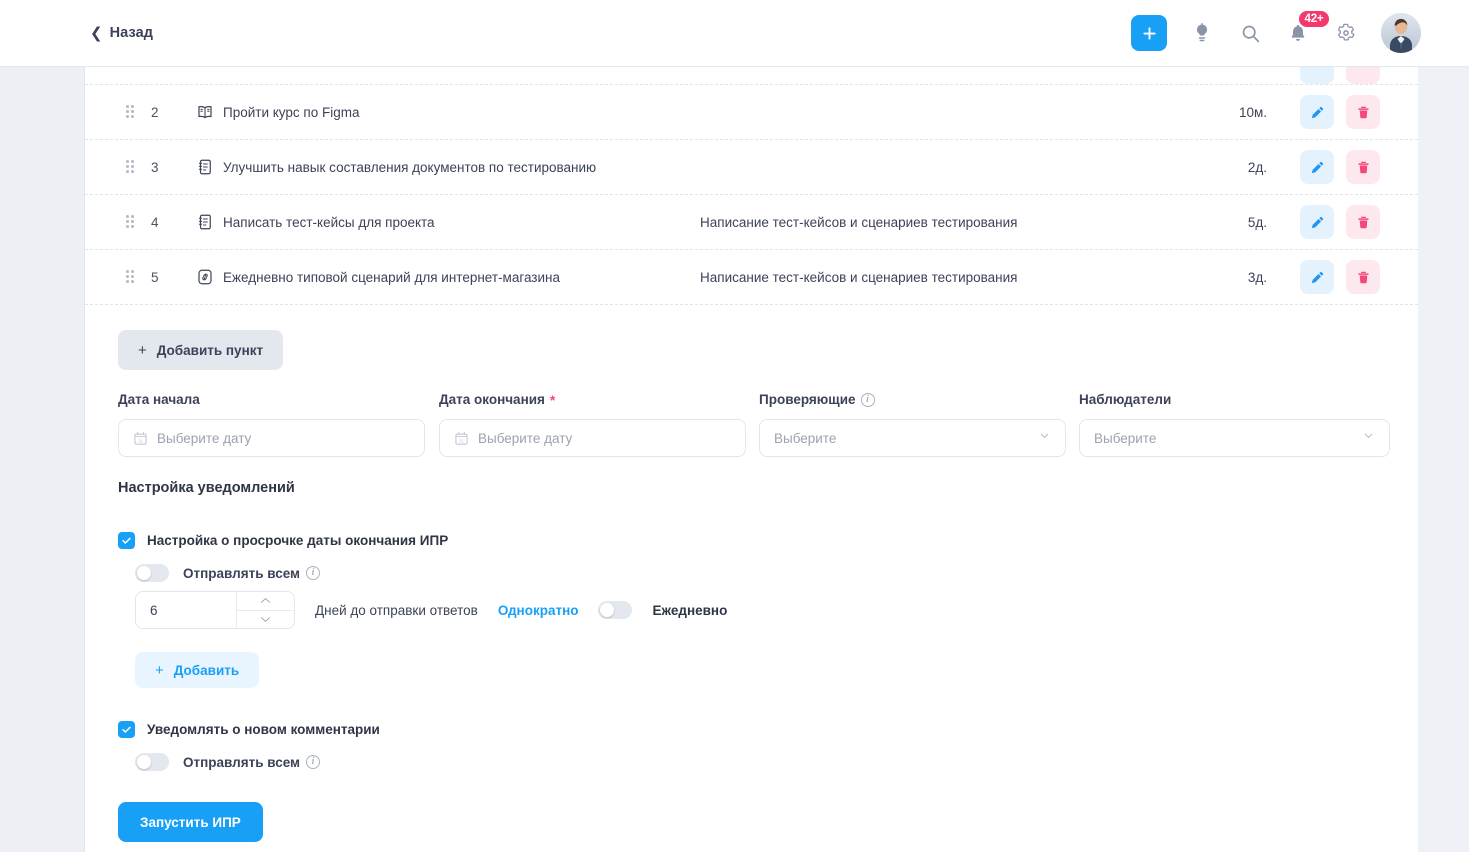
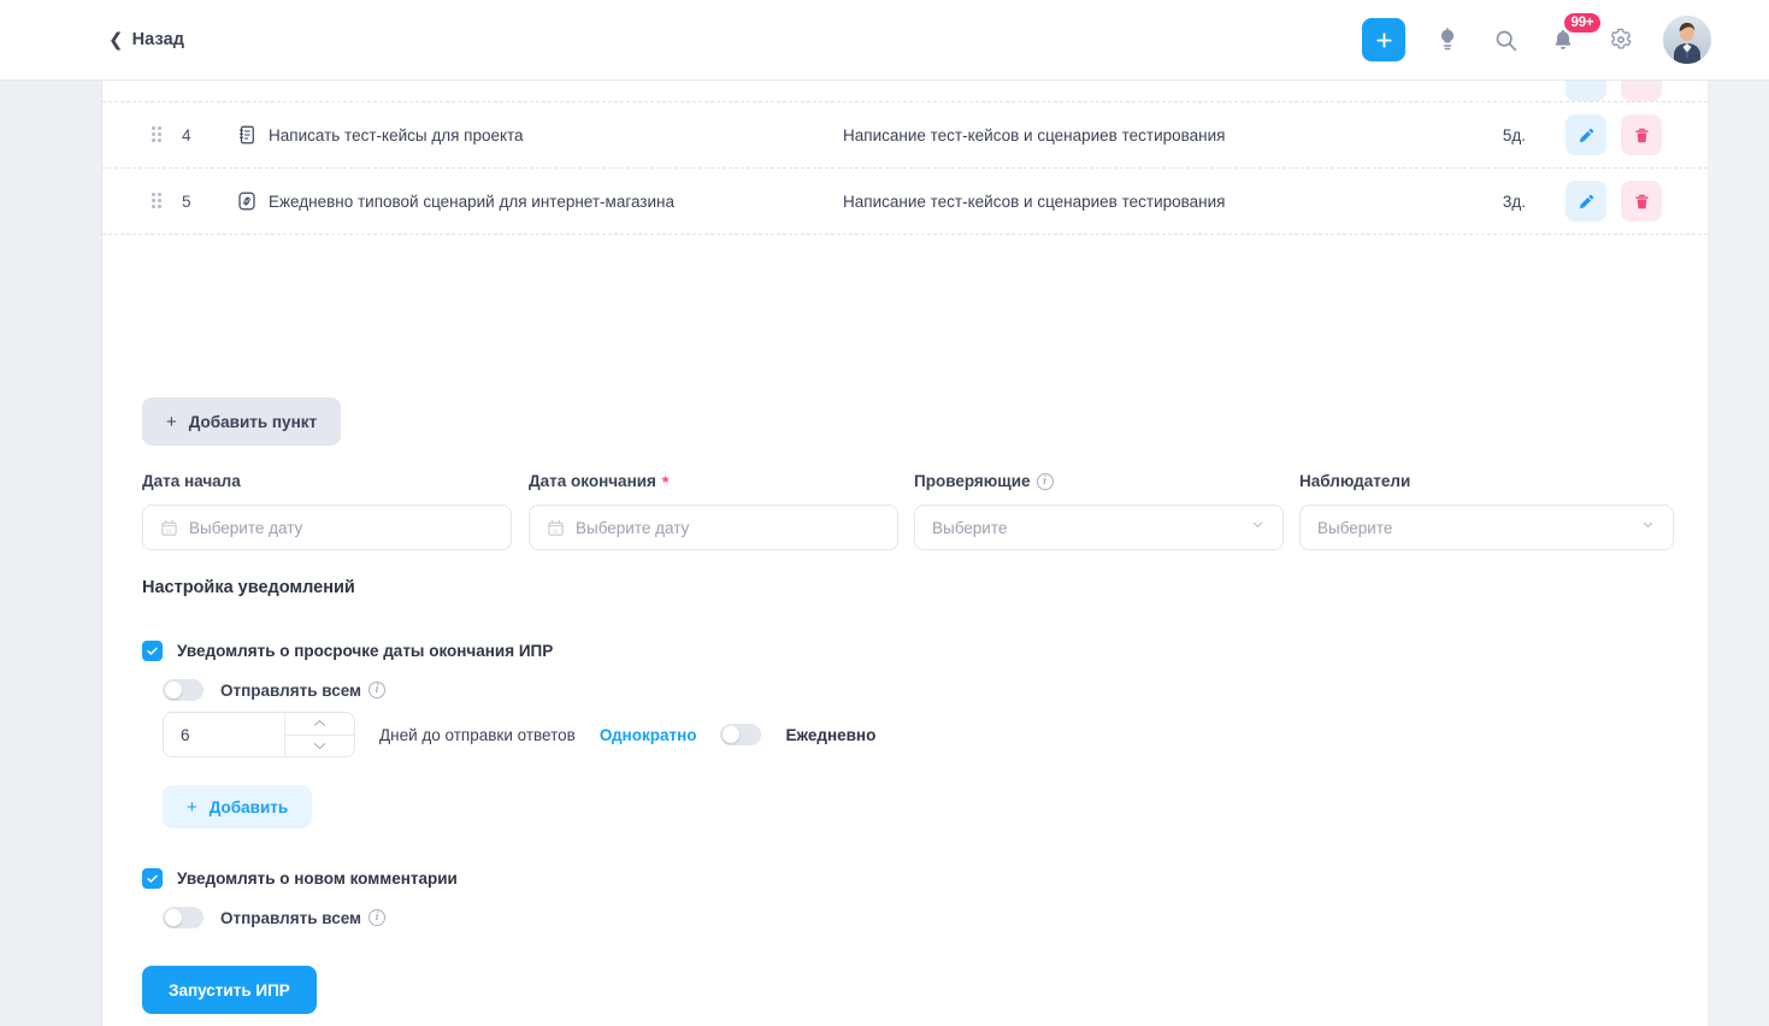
  ❮
  Назад
- 42+
+ 99+
- 2
- Пройти курс по Figma
- 10м.
- 3
- Улучшить навык составления документов по тестированию
- 2д.
  4
  Написать тест-кейсы для проекта
  Написание тест-кейсов и сценариев тестирования
  5д.
  5
  Ежедневно типовой сценарий для интернет-магазина
  Написание тест-кейсов и сценариев тестирования
  3д.
  +
  Добавить пункт
  Дата начала
  Выберите дату
  Дата окончания
  *
  Выберите дату
  Проверяющие
  i
  Выберите
  Наблюдатели
  Выберите
  Настройка уведомлений
- Настройка о просрочке даты окончания ИПР
+ Уведомлять о просрочке даты окончания ИПР
  Отправлять всем
  i
  6
  Дней до отправки ответов
  Однократно
  Ежедневно
  +
  Добавить
  Уведомлять о новом комментарии
  Отправлять всем
  i
  Запустить ИПР
